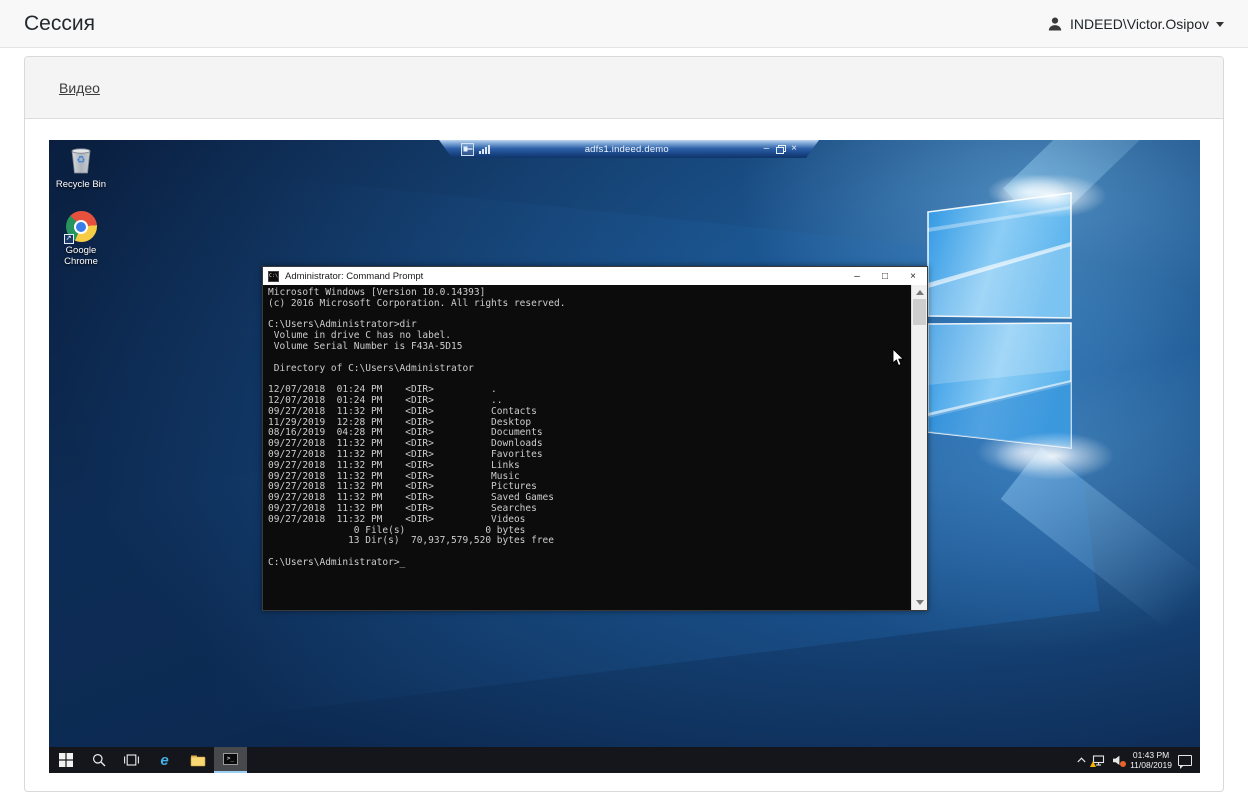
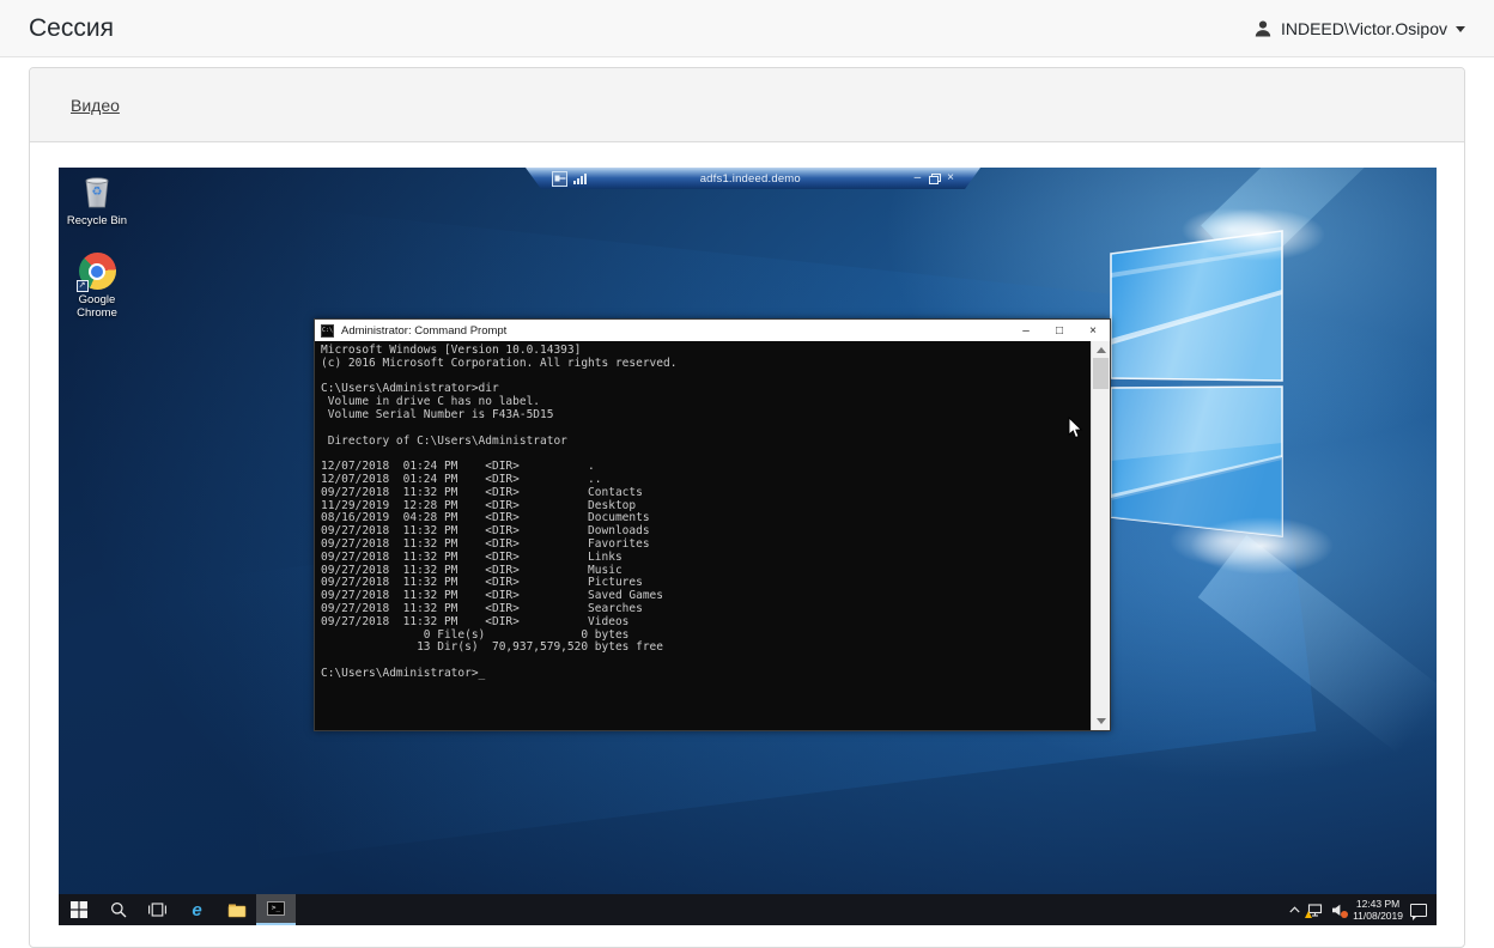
  Сессия
  INDEED\Victor.Osipov
  Видео
  adfs1.indeed.demo
  –
  ×
  ♻
  Recycle Bin
  Google Chrome
  Administrator: Command Prompt
  –
  □
  ×
  Microsoft Windows [Version 10.0.14393]
  (c) 2016 Microsoft Corporation. All rights reserved.
  C:\Users\Administrator>dir
  Volume in drive C has no label.
  Volume Serial Number is F43A-5D15
  Directory of C:\Users\Administrator
  12/07/2018 01:24 PM <DIR> .
  12/07/2018 01:24 PM <DIR> ..
  09/27/2018 11:32 PM <DIR> Contacts
  11/29/2019 12:28 PM <DIR> Desktop
  08/16/2019 04:28 PM <DIR> Documents
  09/27/2018 11:32 PM <DIR> Downloads
  09/27/2018 11:32 PM <DIR> Favorites
  09/27/2018 11:32 PM <DIR> Links
  09/27/2018 11:32 PM <DIR> Music
  09/27/2018 11:32 PM <DIR> Pictures
  09/27/2018 11:32 PM <DIR> Saved Games
  09/27/2018 11:32 PM <DIR> Searches
  09/27/2018 11:32 PM <DIR> Videos
  0 File(s) 0 bytes
  13 Dir(s) 70,937,579,520 bytes free
  C:\Users\Administrator>_
  e
- 01:43 PM
+ 12:43 PM
  11/08/2019
